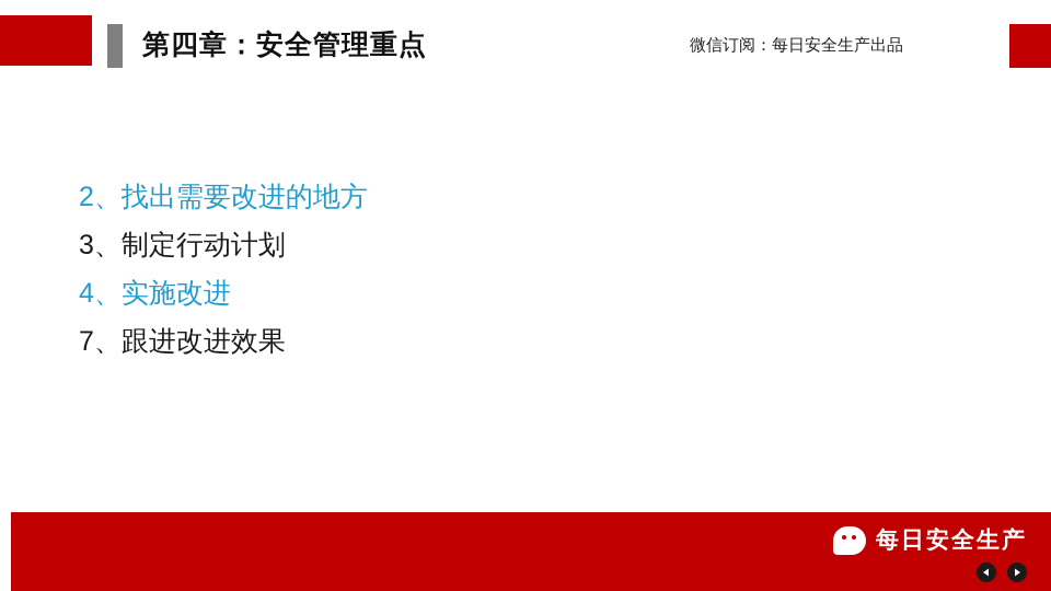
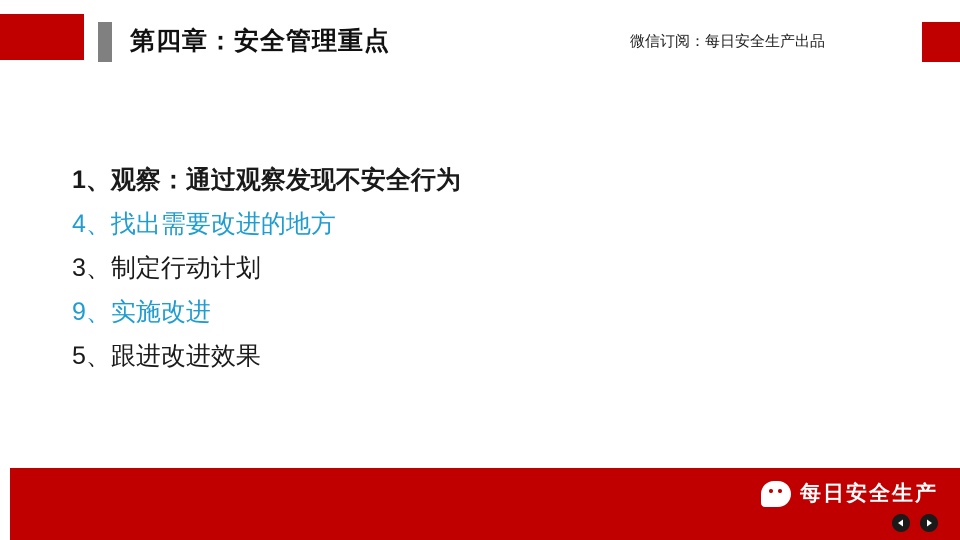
  第四章：安全管理重点
  微信订阅：每日安全生产出品
+ 1、观察：通过观察发现不安全行为
- 2、找出需要改进的地方
+ 4、找出需要改进的地方
  3、制定行动计划
- 4、实施改进
+ 9、实施改进
- 7、跟进改进效果
+ 5、跟进改进效果
  每日安全生产
